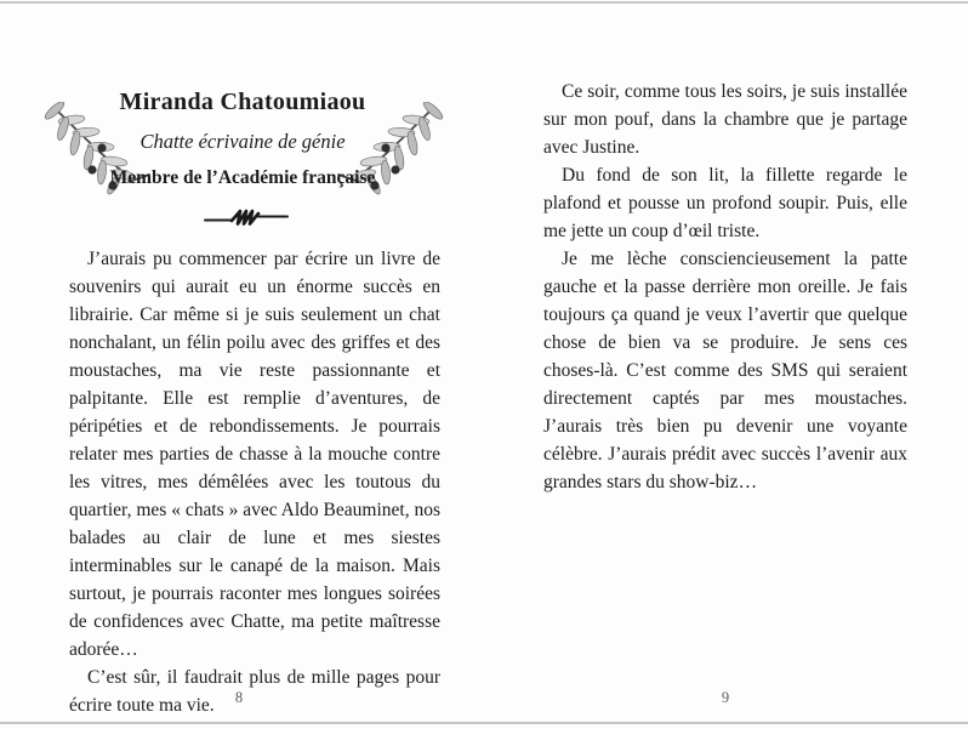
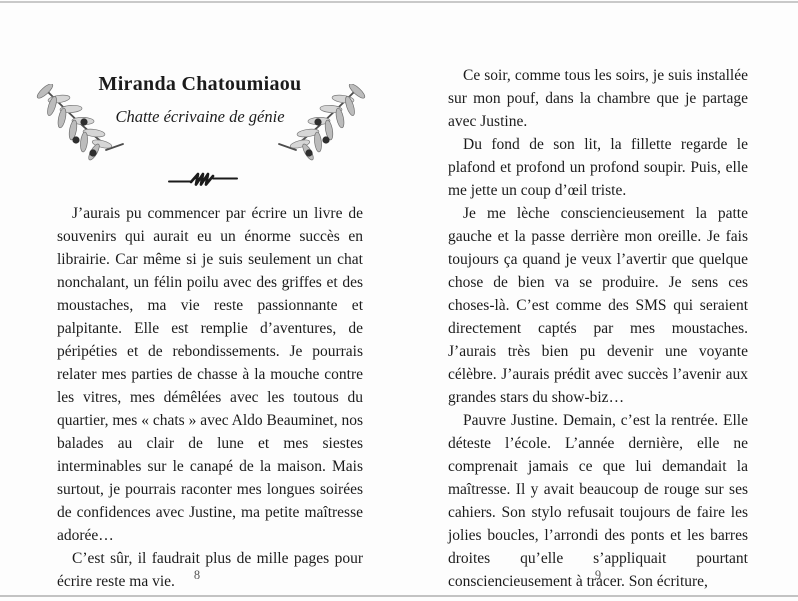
  Miranda Chatoumiaou
  Chatte écrivaine de génie
- Membre de l’Académie française
- J’aurais pu commencer par écrire un livre de souvenirs qui aurait eu un énorme succès en librairie. Car même si je suis seulement un chat nonchalant, un félin poilu avec des griffes et des moustaches, ma vie reste passionnante et palpitante. Elle est remplie d’aventures, de péripéties et de rebondissements. Je pourrais relater mes parties de chasse à la mouche contre les vitres, mes démêlées avec les toutous du quartier, mes « chats » avec Aldo Beauminet, nos balades au clair de lune et mes siestes interminables sur le canapé de la maison. Mais surtout, je pourrais raconter mes longues soirées de confidences avec Chatte, ma petite maîtresse adorée…
+ J’aurais pu commencer par écrire un livre de souvenirs qui aurait eu un énorme succès en librairie. Car même si je suis seulement un chat nonchalant, un félin poilu avec des griffes et des moustaches, ma vie reste passionnante et palpitante. Elle est remplie d’aventures, de péripéties et de rebondissements. Je pourrais relater mes parties de chasse à la mouche contre les vitres, mes démêlées avec les toutous du quartier, mes « chats » avec Aldo Beauminet, nos balades au clair de lune et mes siestes interminables sur le canapé de la maison. Mais surtout, je pourrais raconter mes longues soirées de confidences avec Justine, ma petite maîtresse adorée…
- C’est sûr, il faudrait plus de mille pages pour écrire toute ma vie.
+ C’est sûr, il faudrait plus de mille pages pour écrire reste ma vie.
  8
  Ce soir, comme tous les soirs, je suis installée sur mon pouf, dans la chambre que je partage avec Justine.
- Du fond de son lit, la fillette regarde le plafond et pousse un profond soupir. Puis, elle me jette un coup d’œil triste.
+ Du fond de son lit, la fillette regarde le plafond et profond un profond soupir. Puis, elle me jette un coup d’œil triste.
  Je me lèche consciencieusement la patte gauche et la passe derrière mon oreille. Je fais toujours ça quand je veux l’avertir que quelque chose de bien va se produire. Je sens ces choses-là. C’est comme des SMS qui seraient directement captés par mes moustaches. J’aurais très bien pu devenir une voyante célèbre. J’aurais prédit avec succès l’avenir aux grandes stars du show-biz…
+ Pauvre Justine. Demain, c’est la rentrée. Elle déteste l’école. L’année dernière, elle ne comprenait jamais ce que lui demandait la maîtresse. Il y avait beaucoup de rouge sur ses cahiers. Son stylo refusait toujours de faire les jolies boucles, l’arrondi des ponts et les barres droites qu’elle s’appliquait pourtant consciencieusement à tracer. Son écriture,
  9
